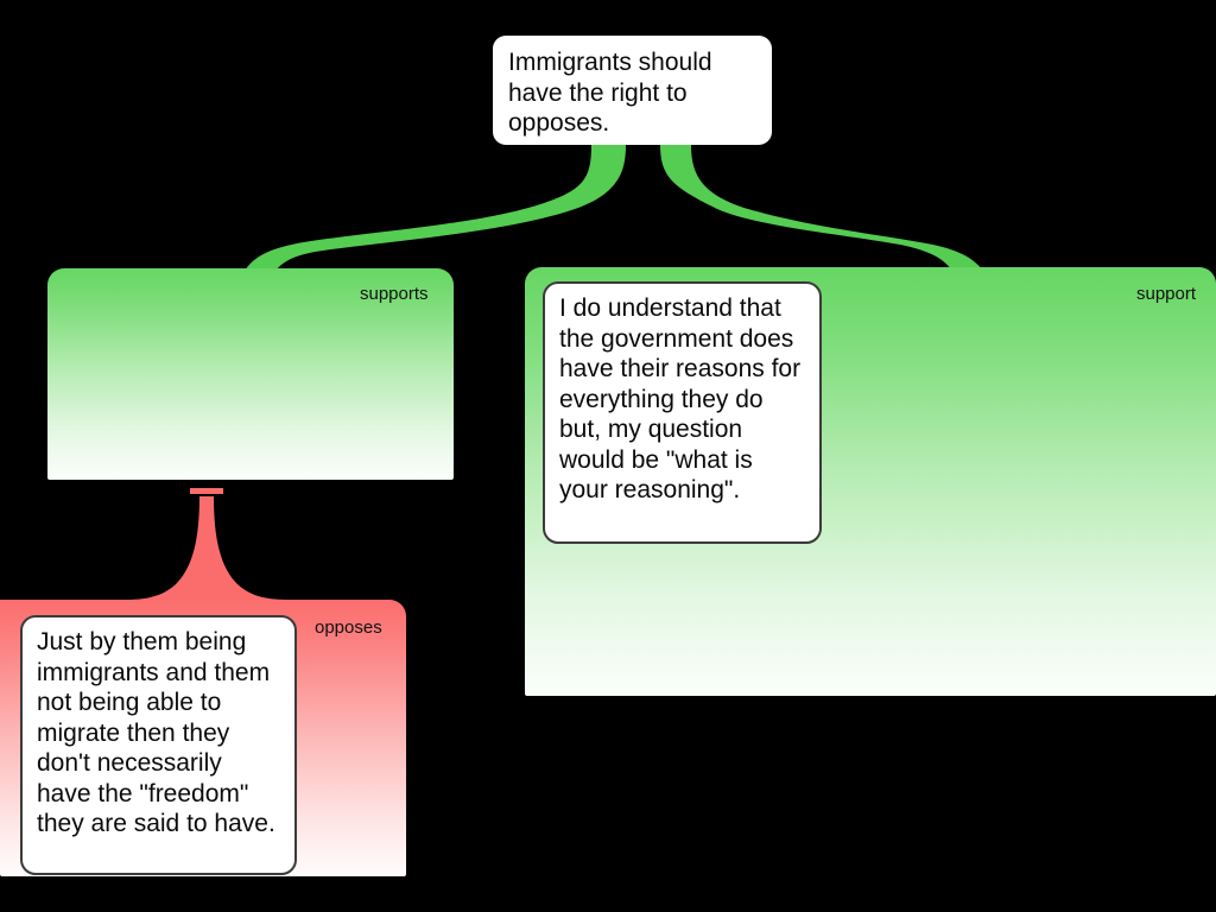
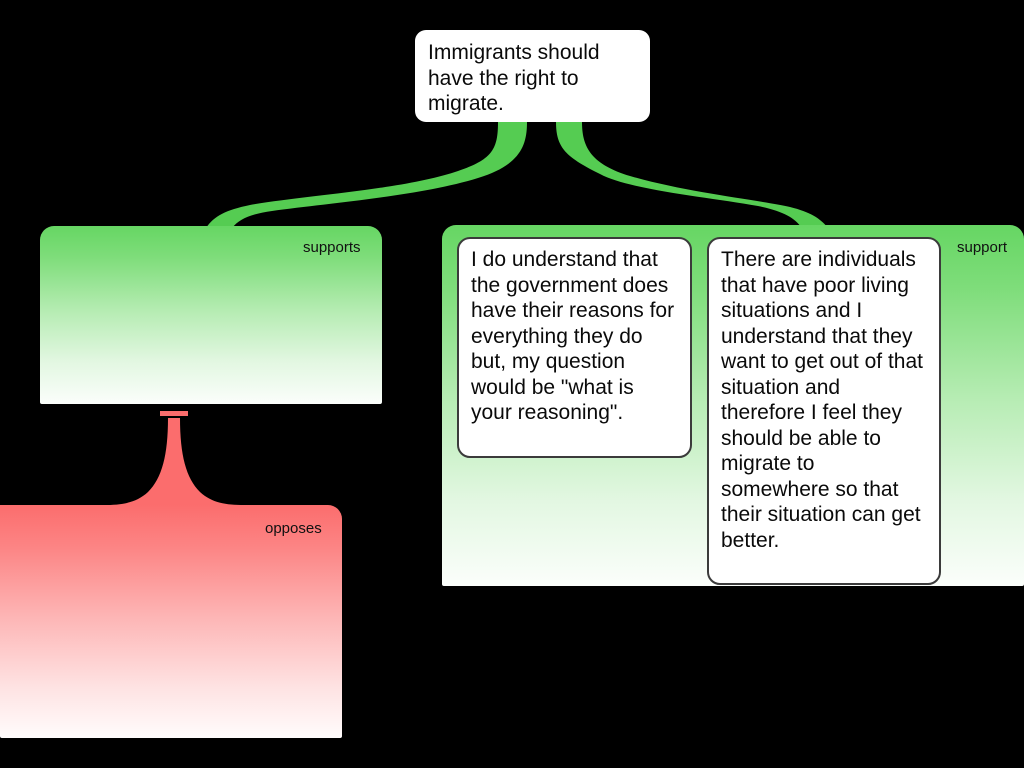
  supports
  support
  I do understand that the government does have their reasons for everything they do but, my question would be "what is your reasoning".
+ There are individuals that have poor living situations and I understand that they want to get out of that situation and therefore I feel they should be able to migrate to somewhere so that their situation can get better.
  opposes
- Just by them being immigrants and them not being able to migrate then they don't necessarily have the "freedom" they are said to have.
- Immigrants should have the right to opposes.
+ Immigrants should have the right to migrate.
